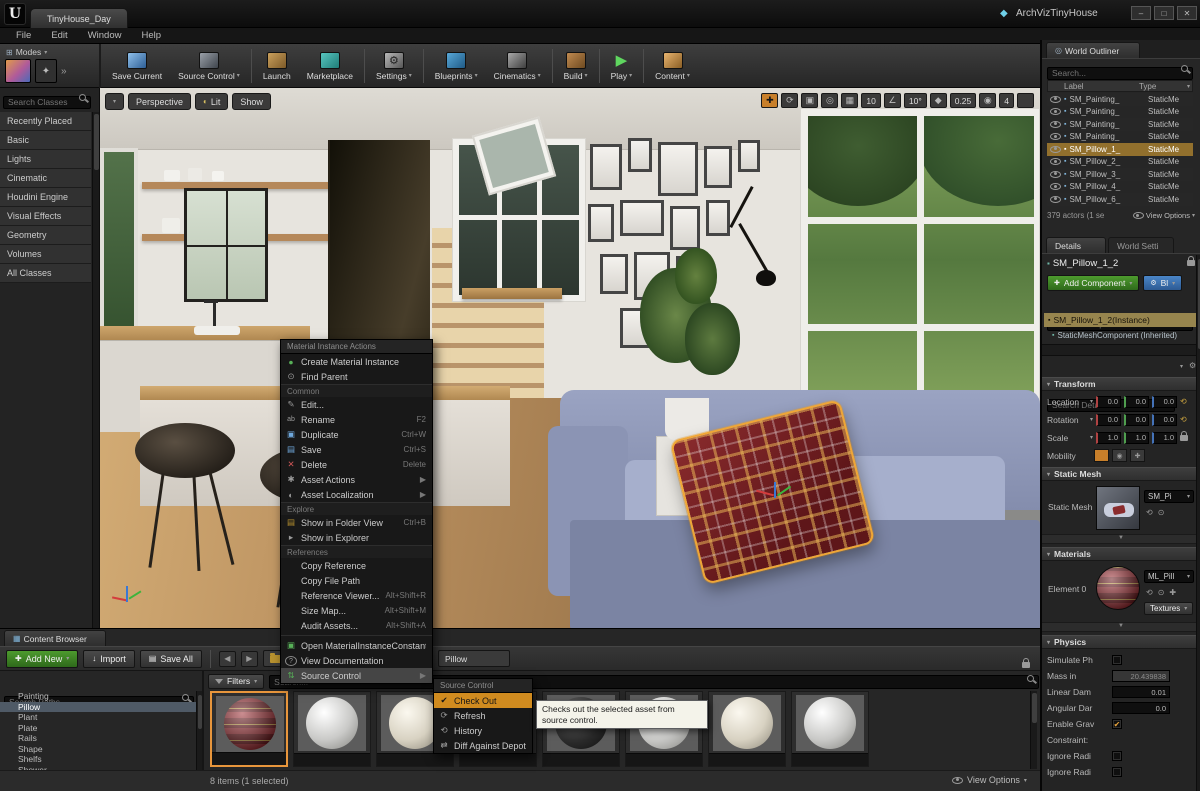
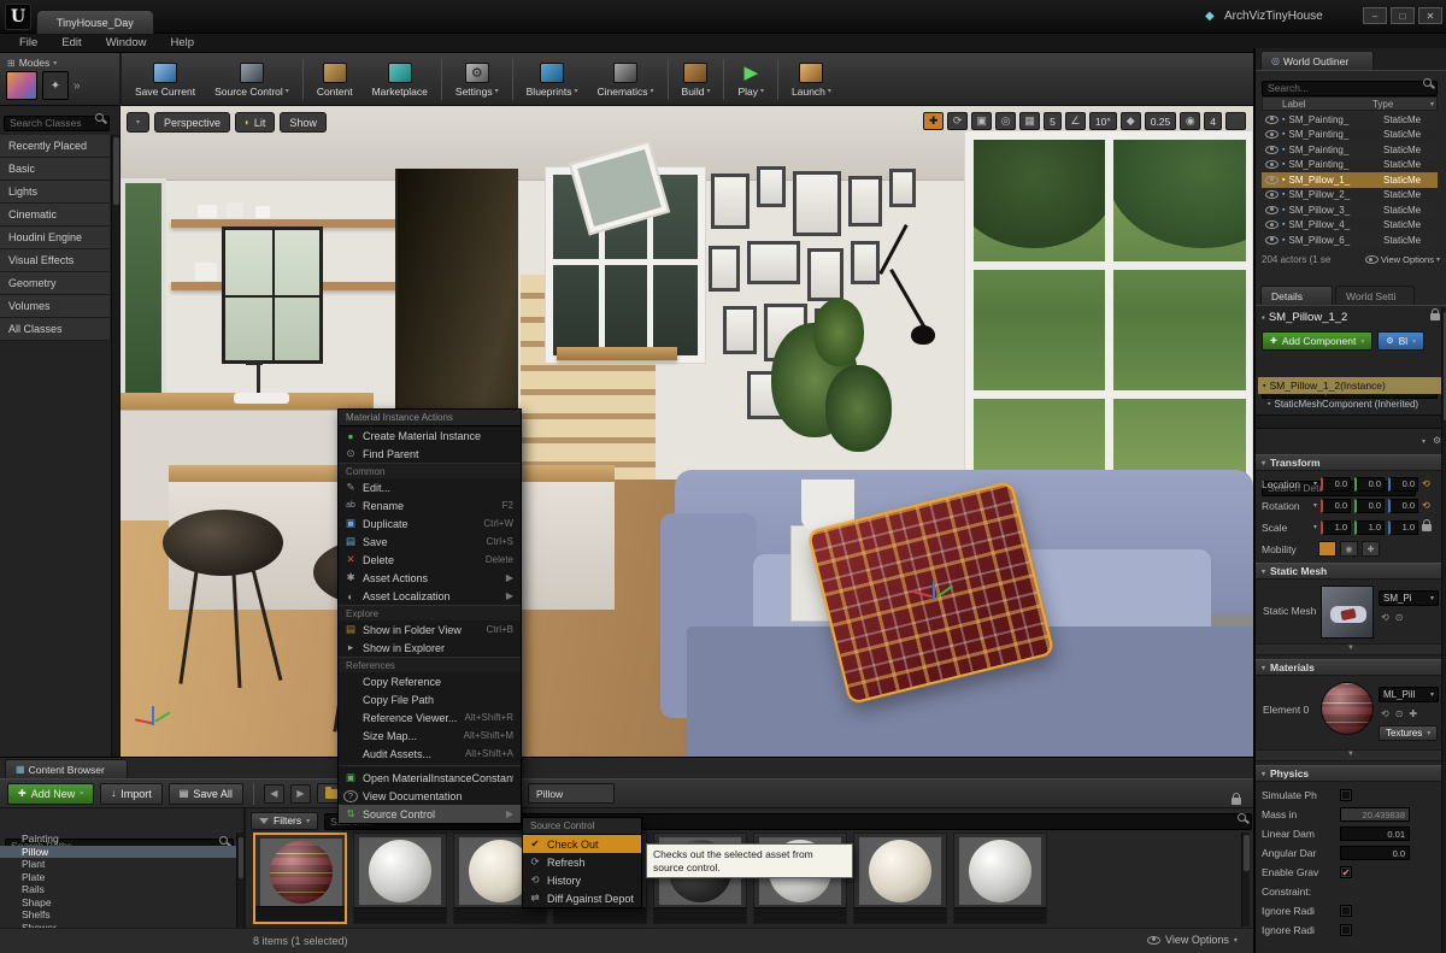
  U
  TinyHouse_Day
  ◆
  ArchVizTinyHouse
  –
  □
  ✕
  File
  Edit
  Window
  Help
  ⊞
  Modes
  ✦
  »
  Save Current
  Source Control
- Launch
+ Content
  Marketplace
  ⚙
  Settings
  Blueprints
  Cinematics
  Build
  ▶
  Play
- Content
+ Launch
  Search Classes
  Recently Placed
  Basic
  Lights
  Cinematic
  Houdini Engine
  Visual Effects
  Geometry
  Volumes
  All Classes
  Perspective
  ◐
  Lit
  Show
  ✚
  ⟳
  ▣
  ◎
  ▦
- 10
+ 5
  ∠
  10°
  ◆
  0.25
  ◉
  4
  ▦
  Content Browser
  ✚
  Add New
  ↓
  Import
  ▤
  Save All
  ◀
  ▶
  Pillow
  Painting
  Pillow
  Plant
  Plate
  Rails
  Shape
  Shelfs
  Filters
  8 items (1 selected)
  View Options
  ◎
  World Outliner
  Search...
  Label
  Type
  SM_Painting_
  StaticMe
  SM_Painting_
  StaticMe
  SM_Painting_
  StaticMe
  SM_Painting_
  StaticMe
  SM_Pillow_1_
  StaticMe
  SM_Pillow_2_
  StaticMe
  SM_Pillow_3_
  StaticMe
  SM_Pillow_4_
  StaticMe
  SM_Pillow_6_
  StaticMe
- 379 actors (1 se
+ 204 actors (1 se
  View Options
  Details
  World Setti
  ▪
  SM_Pillow_1_2
  Add Component
  Bl
  SM_Pillow_1_2(Instance)
  StaticMeshComponent (Inherited)
  ⚙
  Transform
  Location
  0.0
  0.0
  0.0
  ⟲
  Rotation
  0.0
  0.0
  0.0
  ⟲
  Scale
  1.0
  1.0
  1.0
  Mobility
  Static Mesh
  Static Mesh
  SM_Pi
  ⟲
  ⊙
  Materials
  Element 0
  ML_Pill
  ⟲
  ⊙
  ✚
  Textures
  Physics
  Simulate Ph
  Mass in
  20.439838
  Linear Dam
  0.01
  Angular Dar
  0.0
  Enable Grav
  ✔
  Constraint:
  Ignore Radi
  Ignore Radi
  Material Instance Actions
  ●
  Create Material Instance
  ⊙
  Find Parent
  Common
  ✎
  Edit...
  Rename
  F2
  ▣
  Duplicate
  Ctrl+W
  ▤
  Save
  Ctrl+S
  ✕
  Delete
  Delete
  ✱
  Asset Actions
  ▶
  ◐
  Asset Localization
  ▶
  Explore
  ▤
  Show in Folder View
  Ctrl+B
  ▸
  Show in Explorer
  References
  Copy Reference
  Copy File Path
  Reference Viewer...
  Alt+Shift+R
  Size Map...
  Alt+Shift+M
  Audit Assets...
  Alt+Shift+A
  ▣
  Open MaterialInstanceConstan
  View Documentation
  ⇅
  Source Control
  ▶
  Source Control
  ✔
  Check Out
  ⟳
  Refresh
  ⟲
  History
  ⇄
  Diff Against Depot
  Checks out the selected asset from source control.
